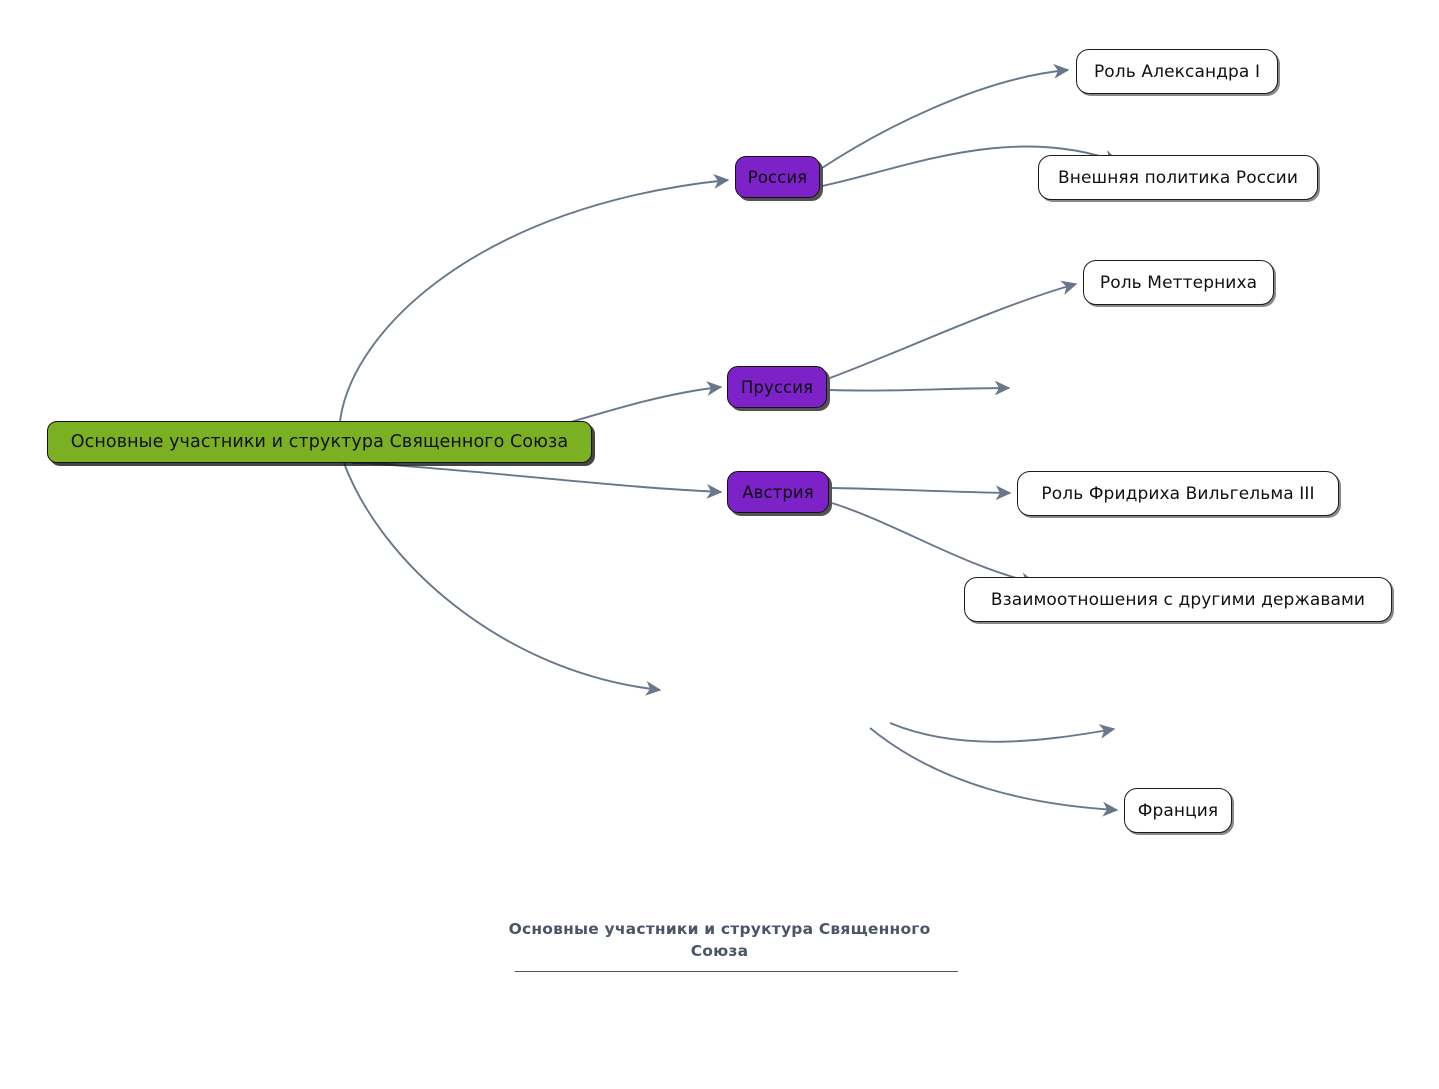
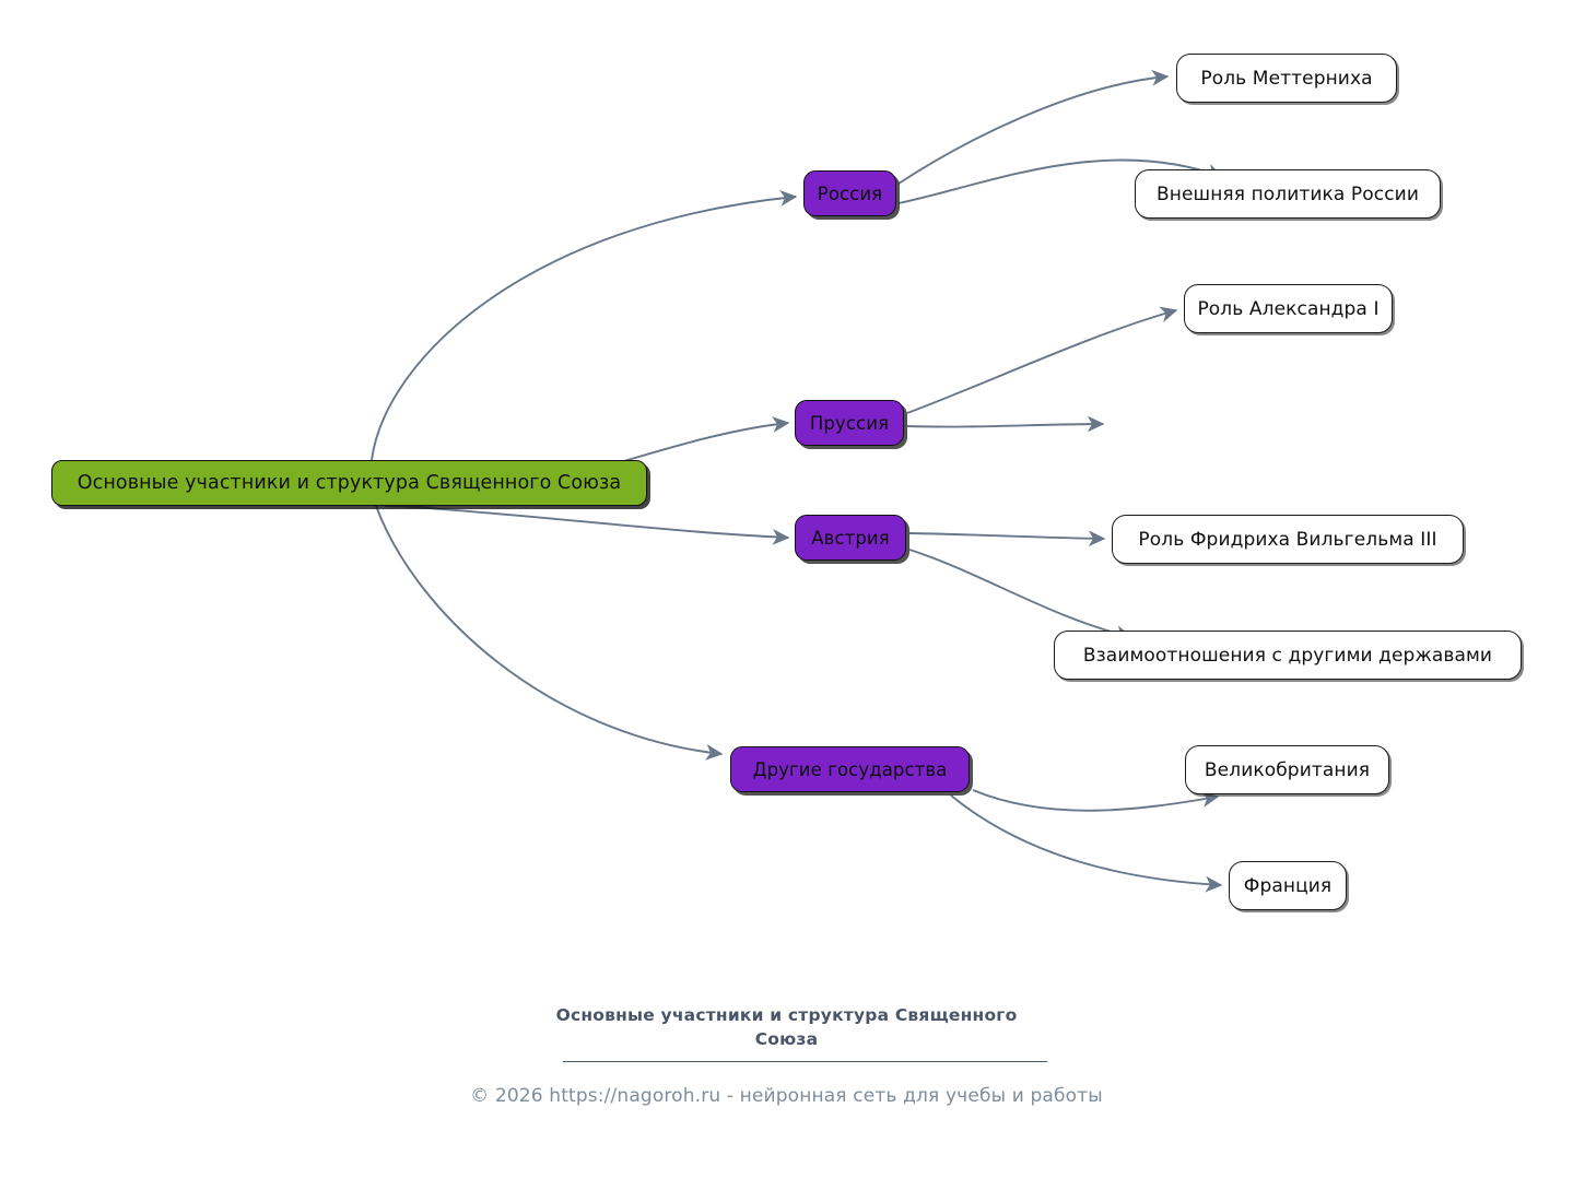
  Основные участники и структура Священного Союза
  Россия
- Роль Александра I
+ Роль Меттерниха
  Внешняя политика России
  Пруссия
- Роль Меттерниха
+ Роль Александра I
  Австрия
  Роль Фридриха Вильгельма III
  Взаимоотношения с другими державами
+ Другие государства
+ Великобритания
  Франция
  Основные участники и структура Священного Союза
+ © 2026 https://nagoroh.ru - нейронная сеть для учебы и работы
